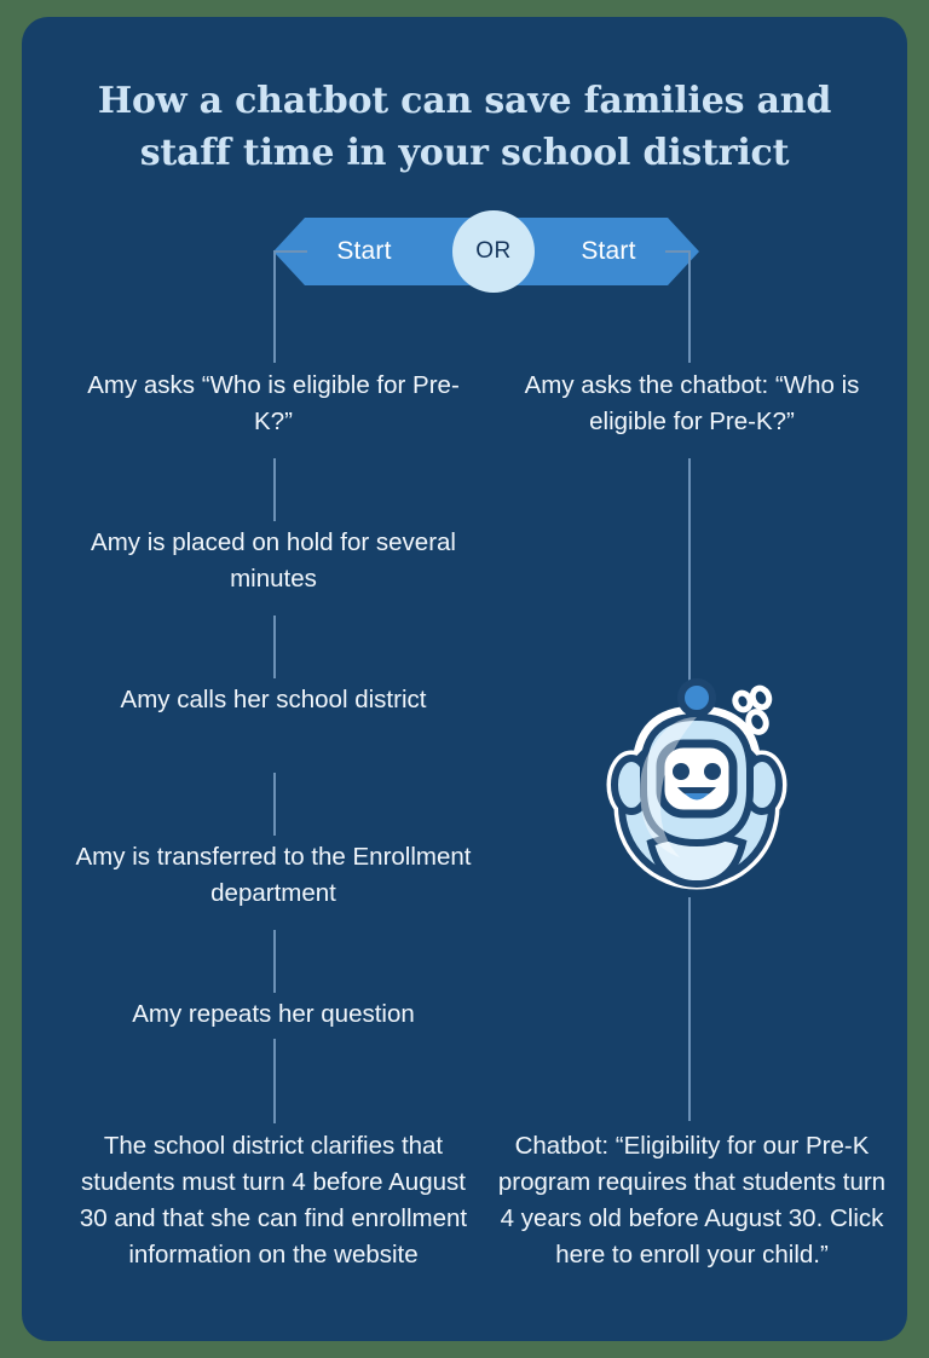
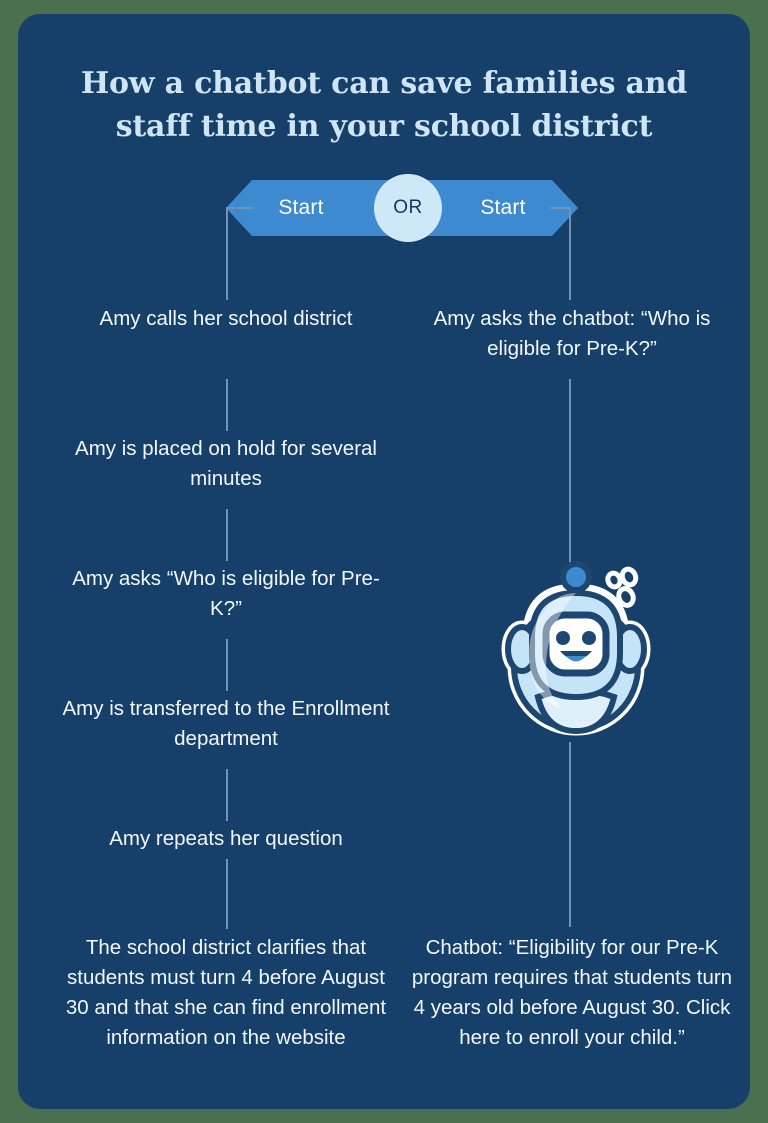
  How a chatbot can save families and
  staff time in your school district
  Start
  Start
  OR
- Amy asks “Who is eligible for Pre-K?”
+ Amy calls her school district
  Amy is placed on hold for several minutes
- Amy calls her school district
+ Amy asks “Who is eligible for Pre-K?”
  Amy is transferred to the Enrollment department
  Amy repeats her question
  The school district clarifies that students must turn 4 before August 30 and that she can find enrollment information on the website
  Amy asks the chatbot: “Who is eligible for Pre-K?”
  Chatbot: “Eligibility for our Pre-K program requires that students turn 4 years old before August 30. Click here to enroll your child.”
